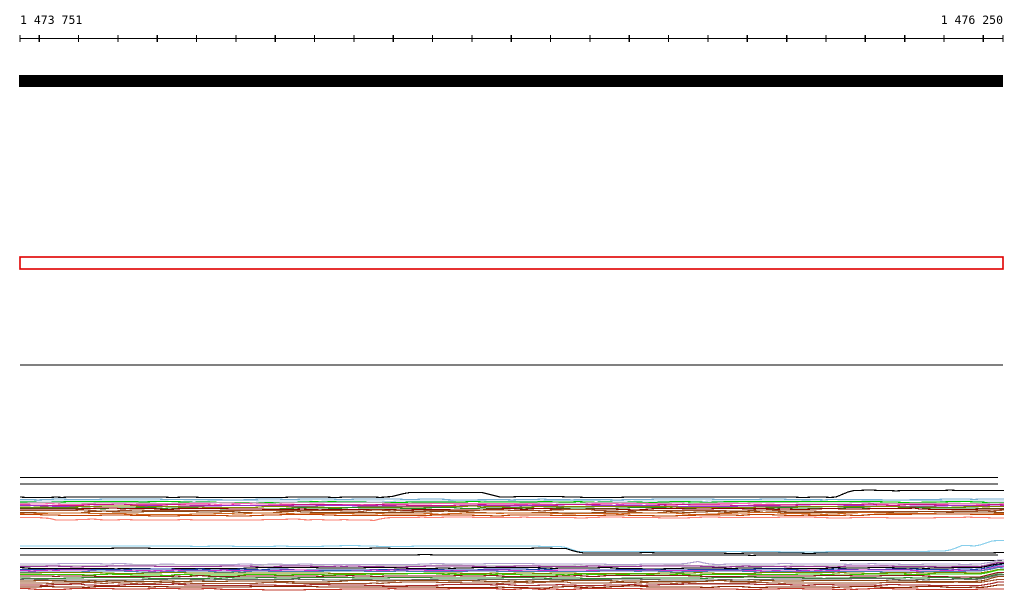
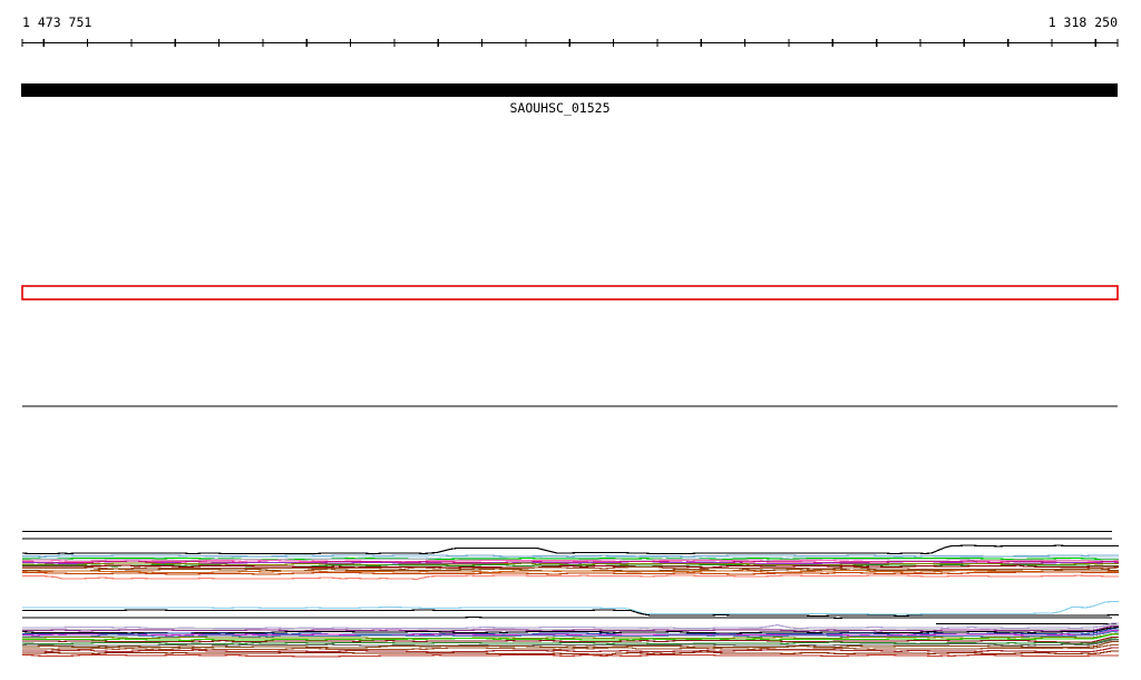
  1 473 751
- 1 476 250
+ 1 318 250
+ SAOUHSC_01525
